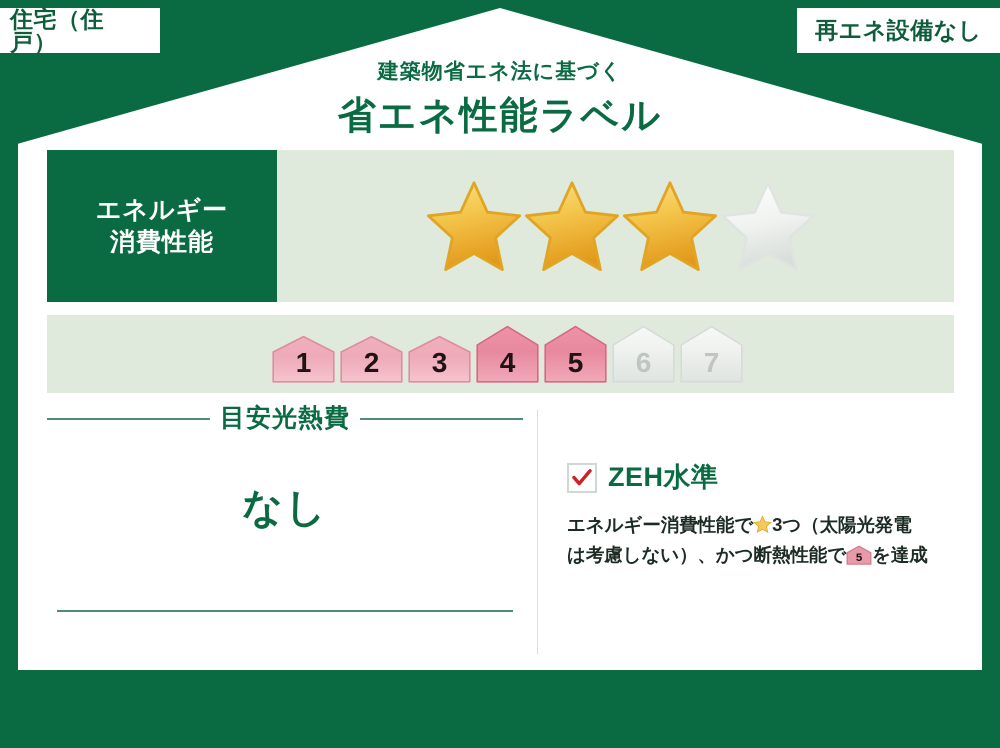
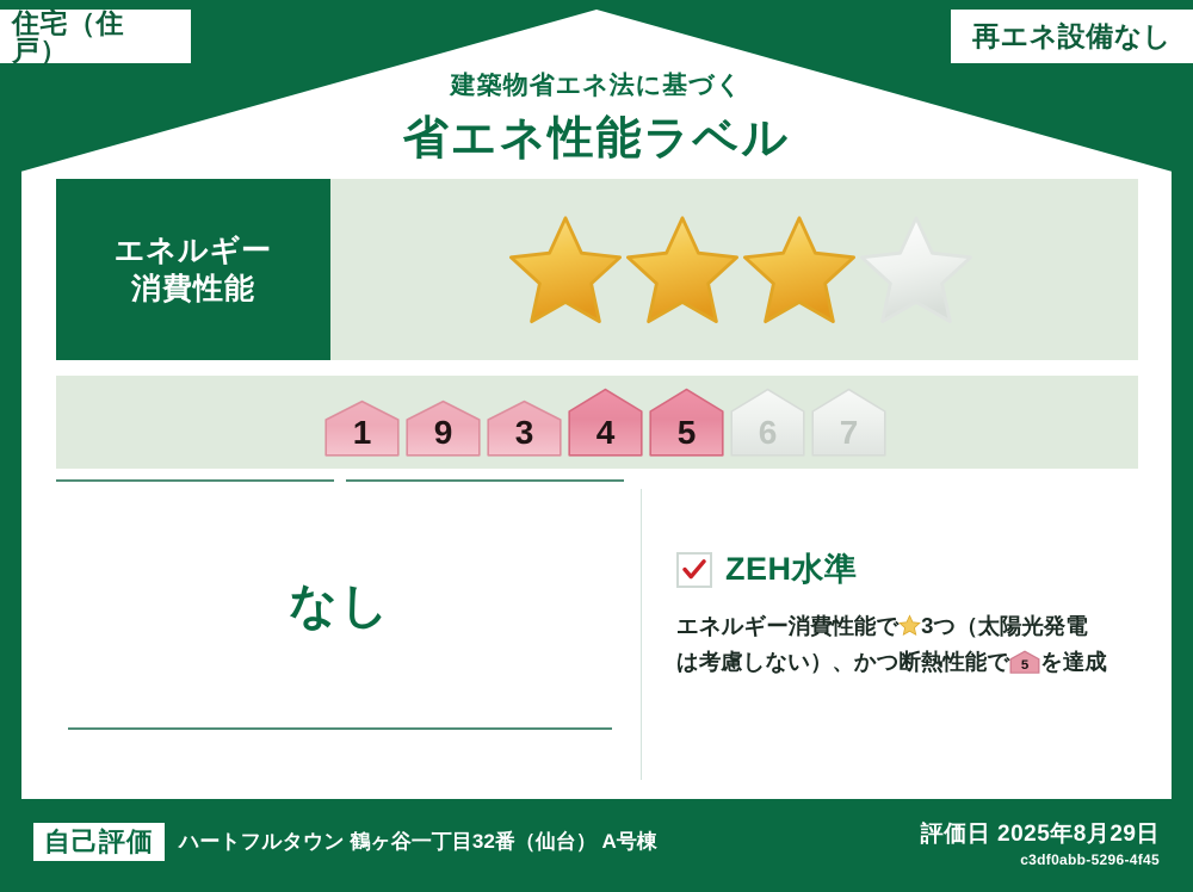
  住宅（住戸）
  再エネ設備なし
  建築物省エネ法に基づく
  省エネ性能ラベル
  エネルギー
  消費性能
  1
- 2
+ 9
  3
  4
  5
  6
  7
- 目安光熱費
  なし
  ZEH水準
  エネルギー消費性能で 3つ（太陽光発電
  は考慮しない）、かつ断熱性能で
  5
  を達成
+ 自己評価
+ ハートフルタウン 鶴ヶ谷一丁目32番（仙台） A号棟
+ 評価日 2025年8月29日
+ c3df0abb-5296-4f45
